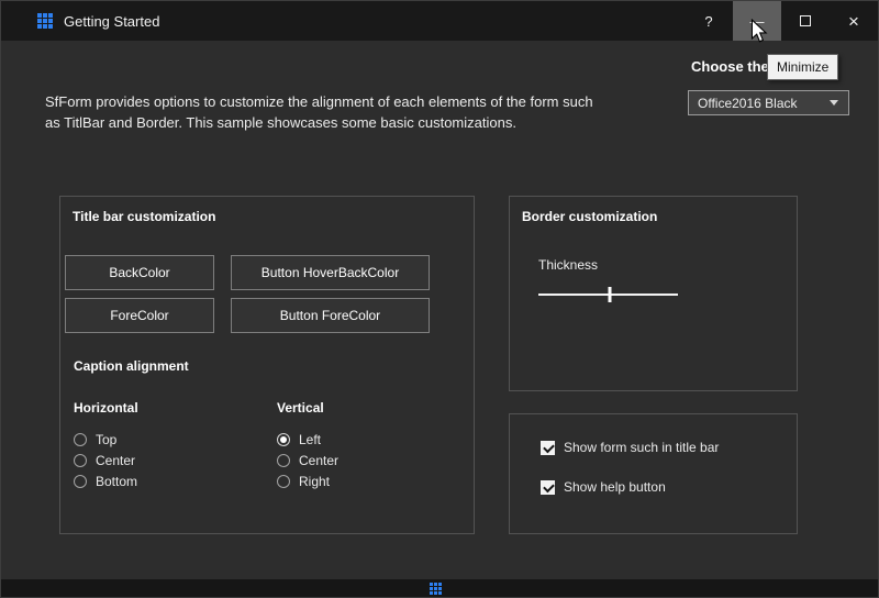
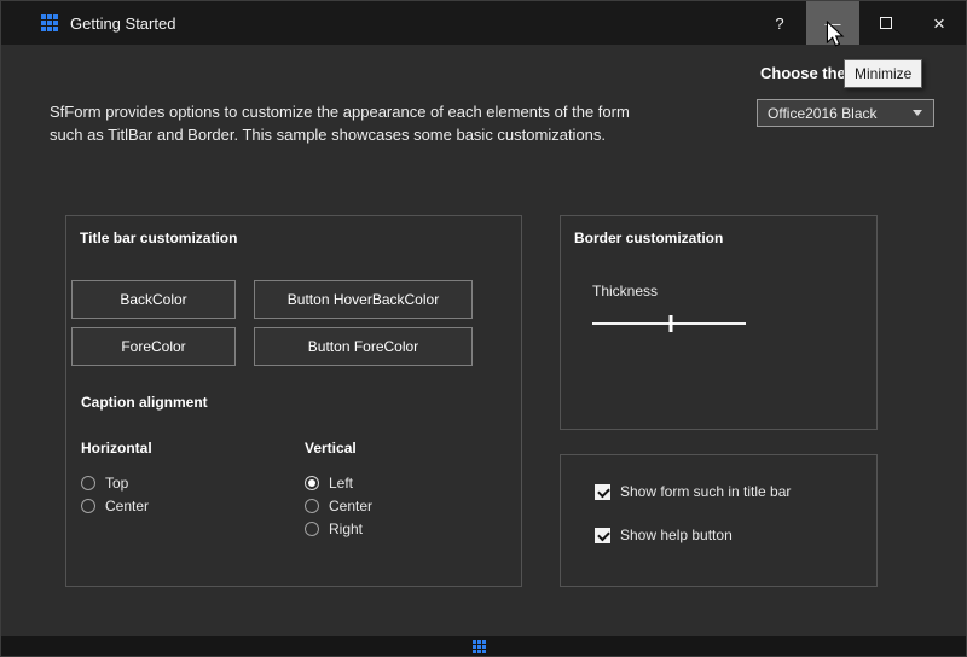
  Getting Started
  ?
  —
  ×
  Choose the
  Office2016 Black
- SfForm provides options to customize the alignment of each elements of the form such as TitlBar and Border. This sample showcases some basic customizations.
+ SfForm provides options to customize the appearance of each elements of the form such as TitlBar and Border. This sample showcases some basic customizations.
  Title bar customization
  BackColor
  Button HoverBackColor
  ForeColor
  Button ForeColor
  Caption alignment
  Horizontal
  Vertical
  Top
  Center
- Bottom
  Left
  Center
  Right
  Border customization
  Thickness
  Show form such in title bar
  Show help button
  Minimize
